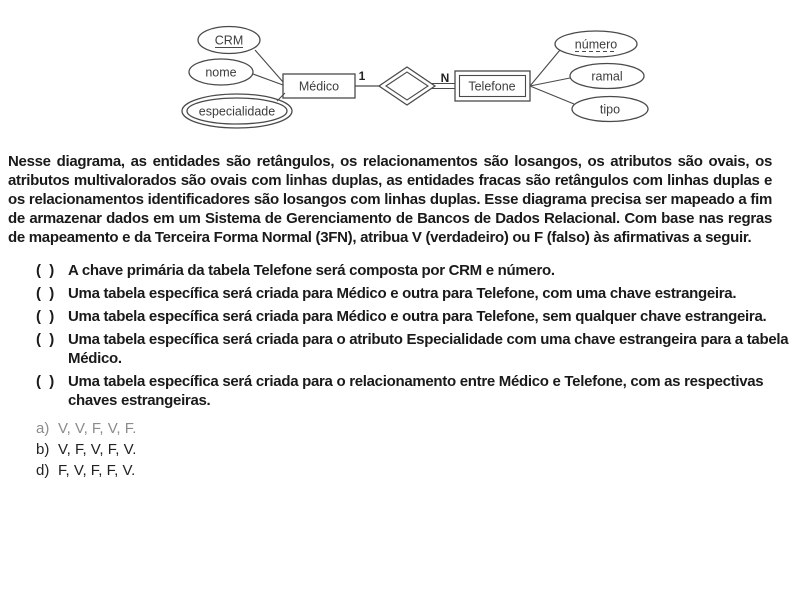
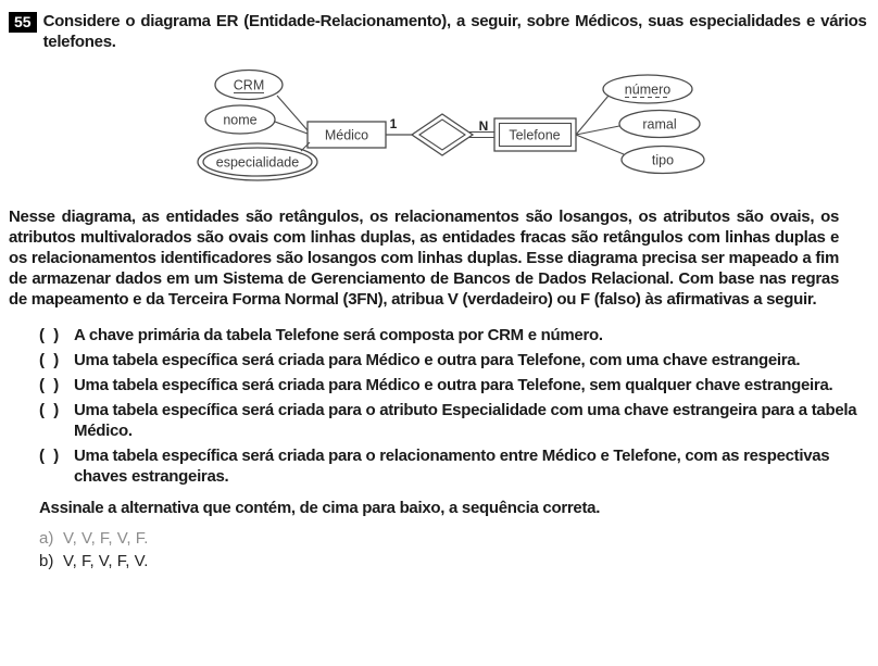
+ 55
+ Considere o diagrama ER (Entidade-Relacionamento), a seguir, sobre Médicos, suas especialidades e vários telefones.
  CRM
  nome
  especialidade
  Médico
  1
  N
  Telefone
  número
  ramal
  tipo
  Nesse diagrama, as entidades são retângulos, os relacionamentos são losangos, os atributos são ovais, os atributos multivalorados são ovais com linhas duplas, as entidades fracas são retângulos com linhas duplas e os relacionamentos identificadores são losangos com linhas duplas. Esse diagrama precisa ser mapeado a fim de armazenar dados em um Sistema de Gerenciamento de Bancos de Dados Relacional. Com base nas regras de mapeamento e da Terceira Forma Normal (3FN), atribua V (verdadeiro) ou F (falso) às afirmativas a seguir.
  (
  )
  A chave primária da tabela Telefone será composta por CRM e número.
  (
  )
  Uma tabela específica será criada para Médico e outra para Telefone, com uma chave estrangeira.
  (
  )
  Uma tabela específica será criada para Médico e outra para Telefone, sem qualquer chave estrangeira.
  (
  )
  Uma tabela específica será criada para o atributo Especialidade com uma chave estrangeira para a tabela Médico.
  (
  )
  Uma tabela específica será criada para o relacionamento entre Médico e Telefone, com as respectivas chaves estrangeiras.
+ Assinale a alternativa que contém, de cima para baixo, a sequência correta.
  a)
  V, V, F, V, F.
  b)
  V, F, V, F, V.
- d)
- F, V, F, F, V.
